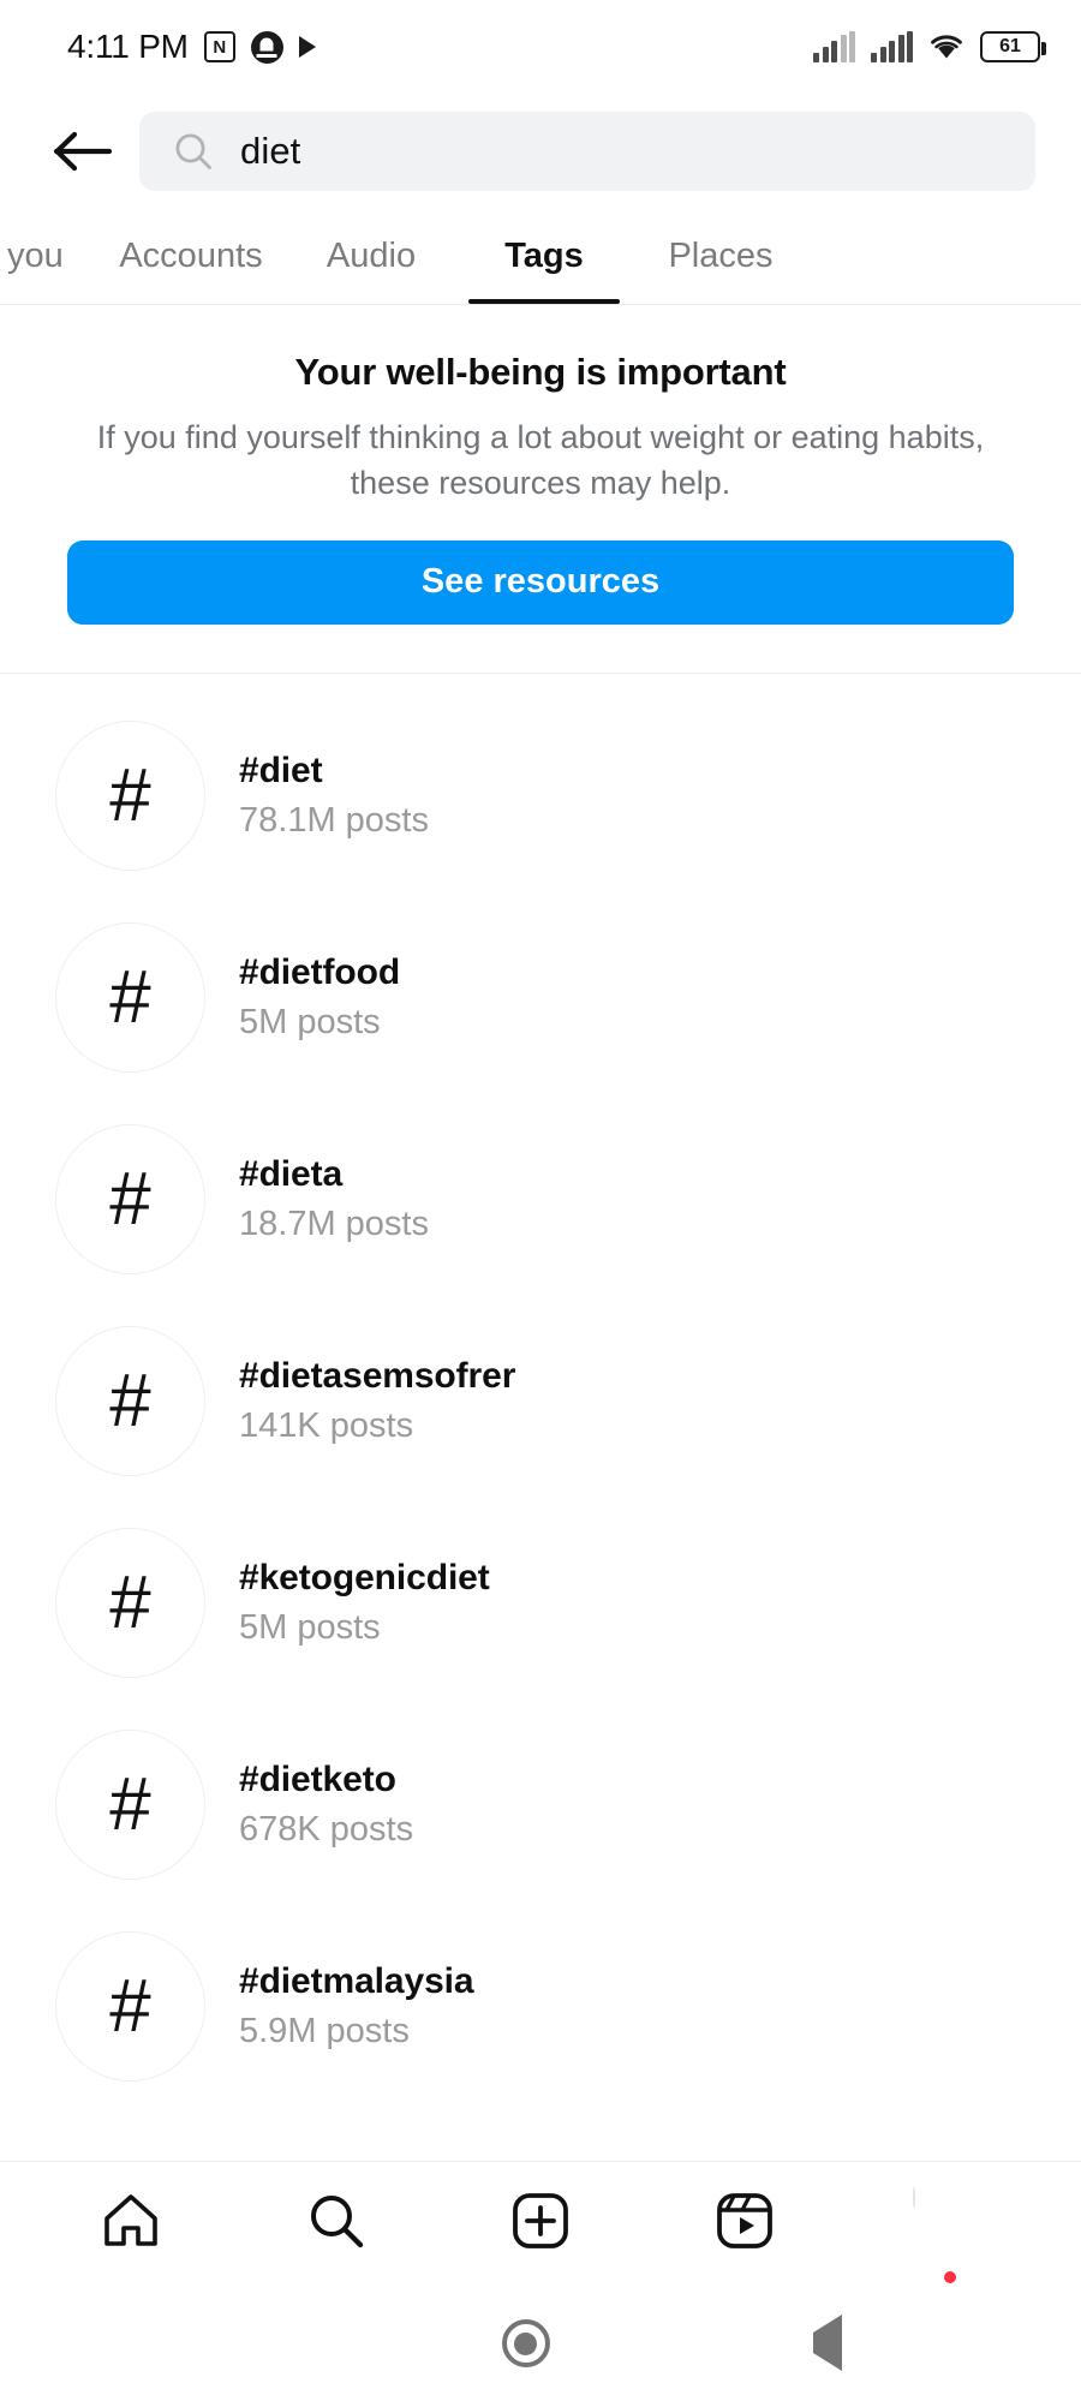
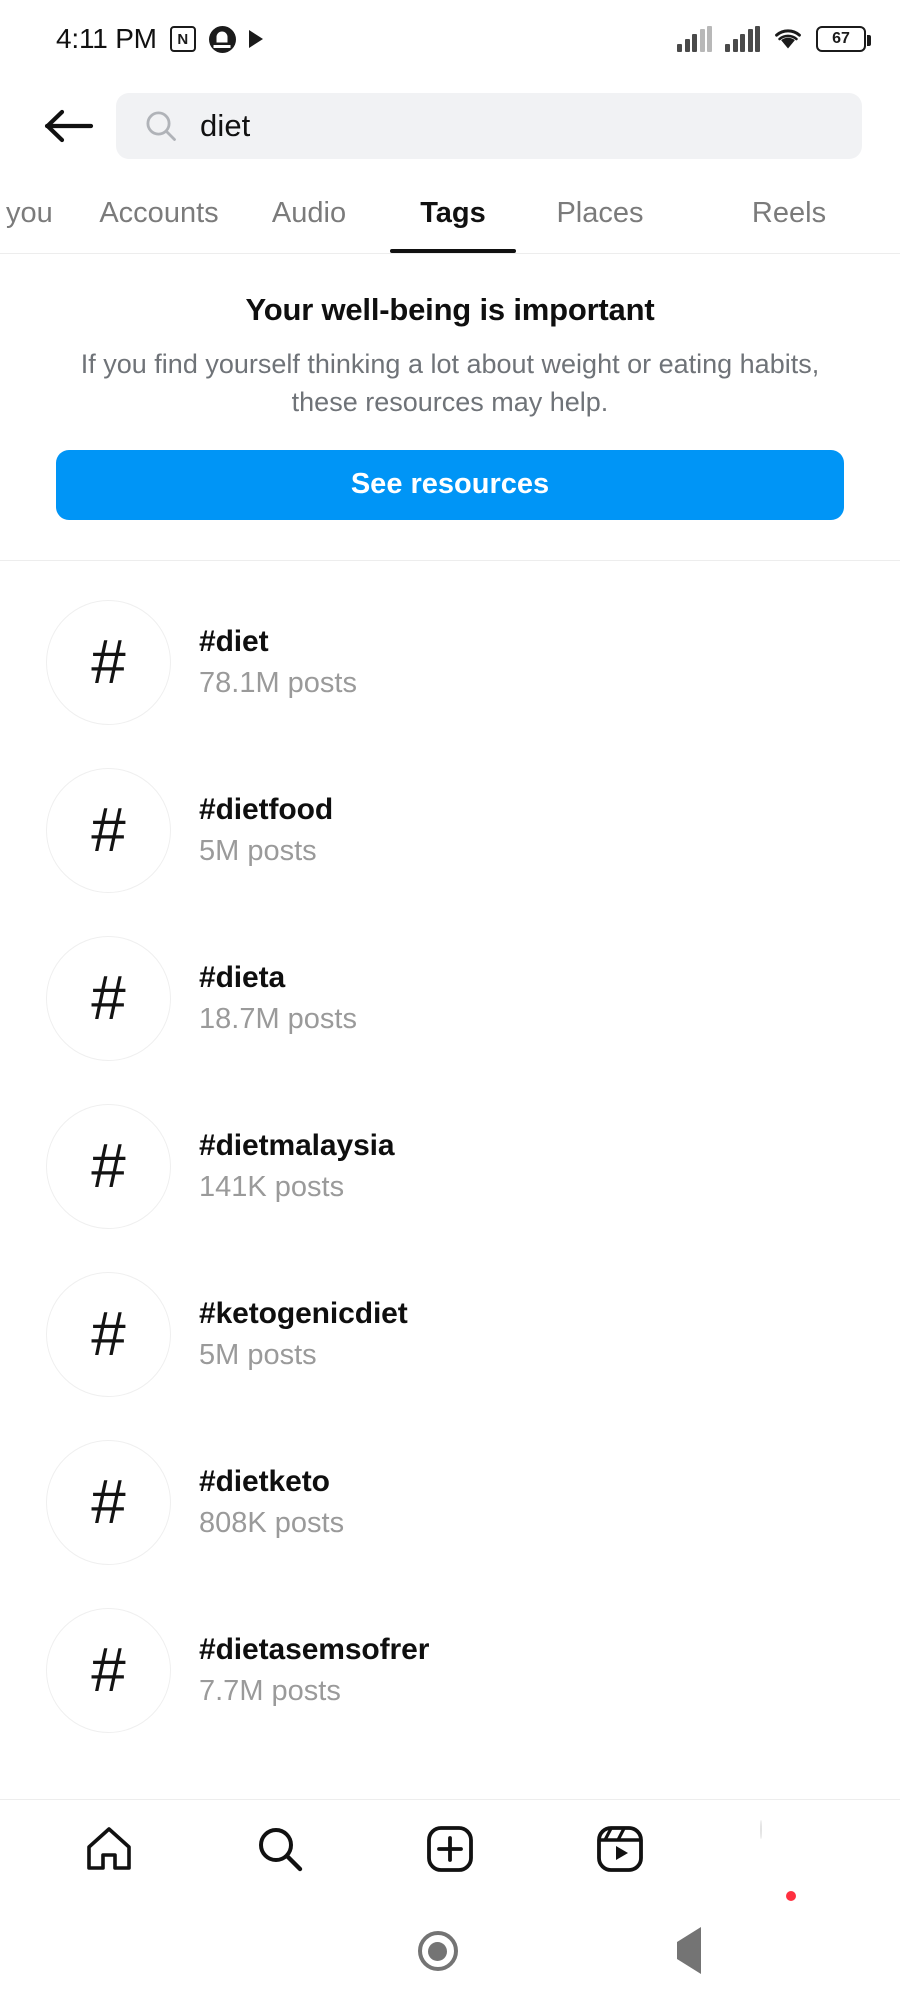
  4:11 PM
  N
- 61
+ 67
  diet
  you
  Accounts
  Audio
  Tags
  Places
+ Reels
  Your well-being is important
  If you find yourself thinking a lot about weight or eating habits, these resources may help.
  See resources
  #
  #diet
  78.1M posts
  #
  #dietfood
  5M posts
  #
  #dieta
  18.7M posts
  #
- #dietasemsofrer
+ #dietmalaysia
  141K posts
  #
  #ketogenicdiet
  5M posts
  #
  #dietketo
- 678K posts
+ 808K posts
  #
- #dietmalaysia
+ #dietasemsofrer
- 5.9M posts
+ 7.7M posts
